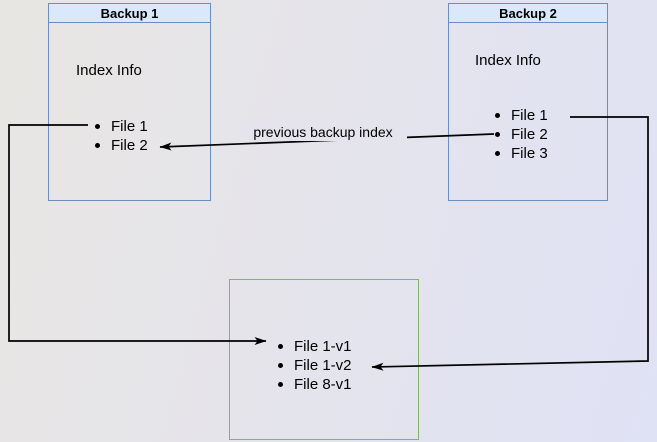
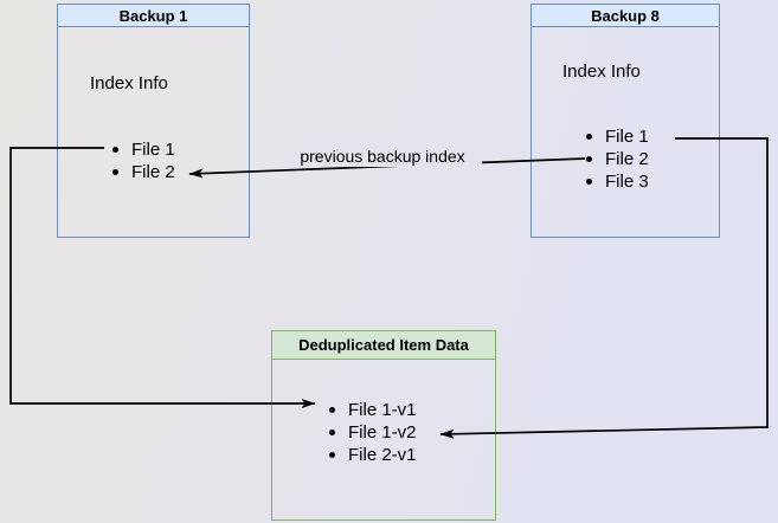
  Backup 1
  Index Info
  File 1
  File 2
- Backup 2
+ Backup 8
  Index Info
  File 1
  File 2
  File 3
+ Deduplicated Item Data
  File 1-v1
  File 1-v2
- File 8-v1
+ File 2-v1
  previous backup index
